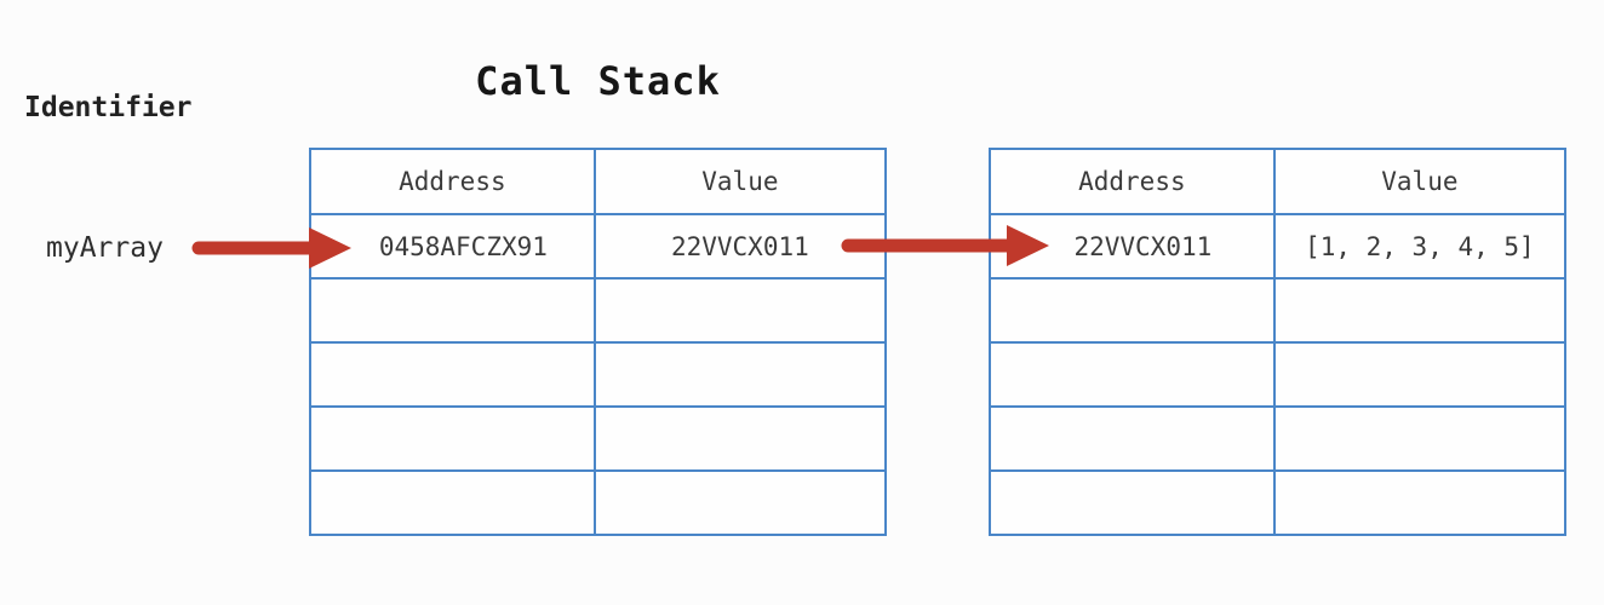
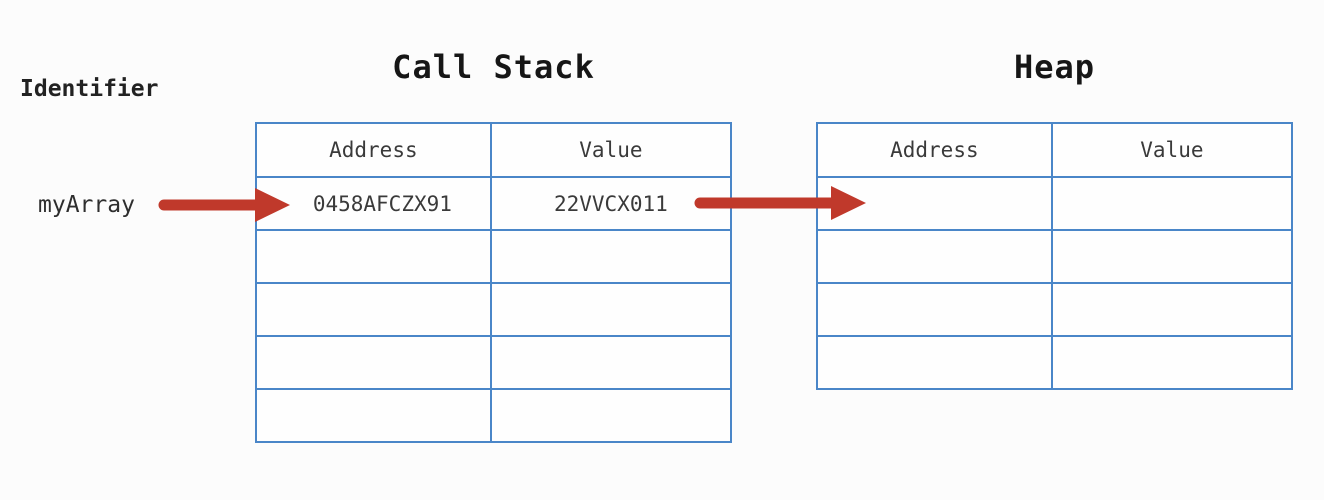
  Identifier
  Call Stack
+ Heap
  myArray
  Address	Value
  0458AFCZX91	22VVCX011
  Address	Value
- 22VVCX011	[1, 2, 3, 4, 5]
